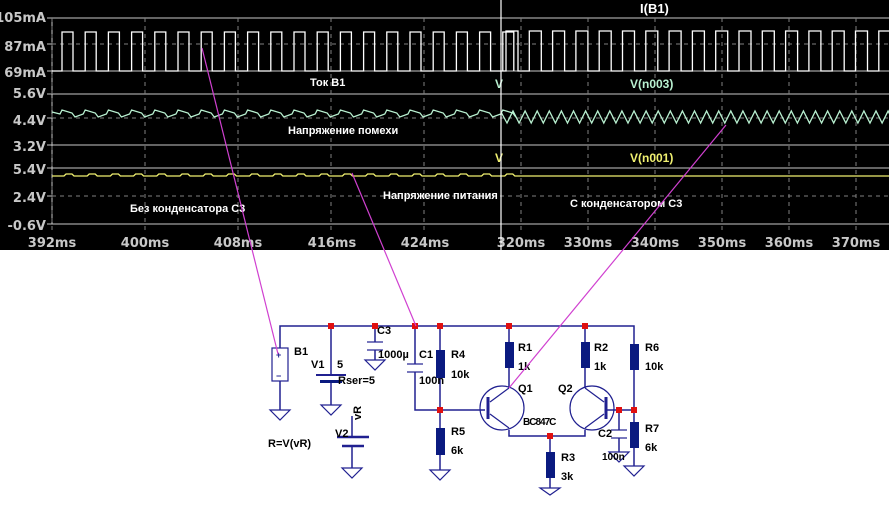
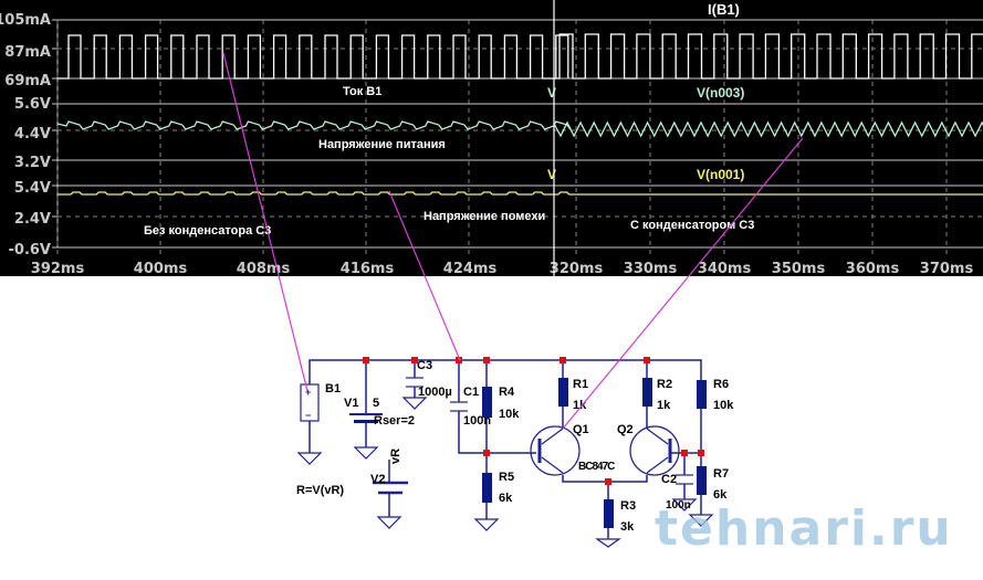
  05mA
  87mA
  69mA
  I(B1)
  Ток В1
  5.6V
  4.4V
  3.2V
  V(n003)
  V
- Напряжение помехи
+ Напряжение питания
  5.4V
  2.4V
  -0.6V
  V(n001)
  V
- Напряжение питания
+ Напряжение помехи
  Без конденсатора С
  С конденсаторо С3
  392ms
  400ms
  408ms
  416ms
  424ms
  20ms
  330ms
  340ms
  350ms
  360ms
  370ms
  +
  −
  B1
  R=V(vR)
  V1
  5
- Rser=5
+ Rser=2
  V2
  C3
  1000µ
  C1
  100n
  R4
  10k
  R5
  6k
  R1
  1k
  R2
  1k
  R6
  10k
  R7
  6k
  R3
  3k
  C2
  100n
  Q1
  Q2
  BC847C
+ tehnari.ru
